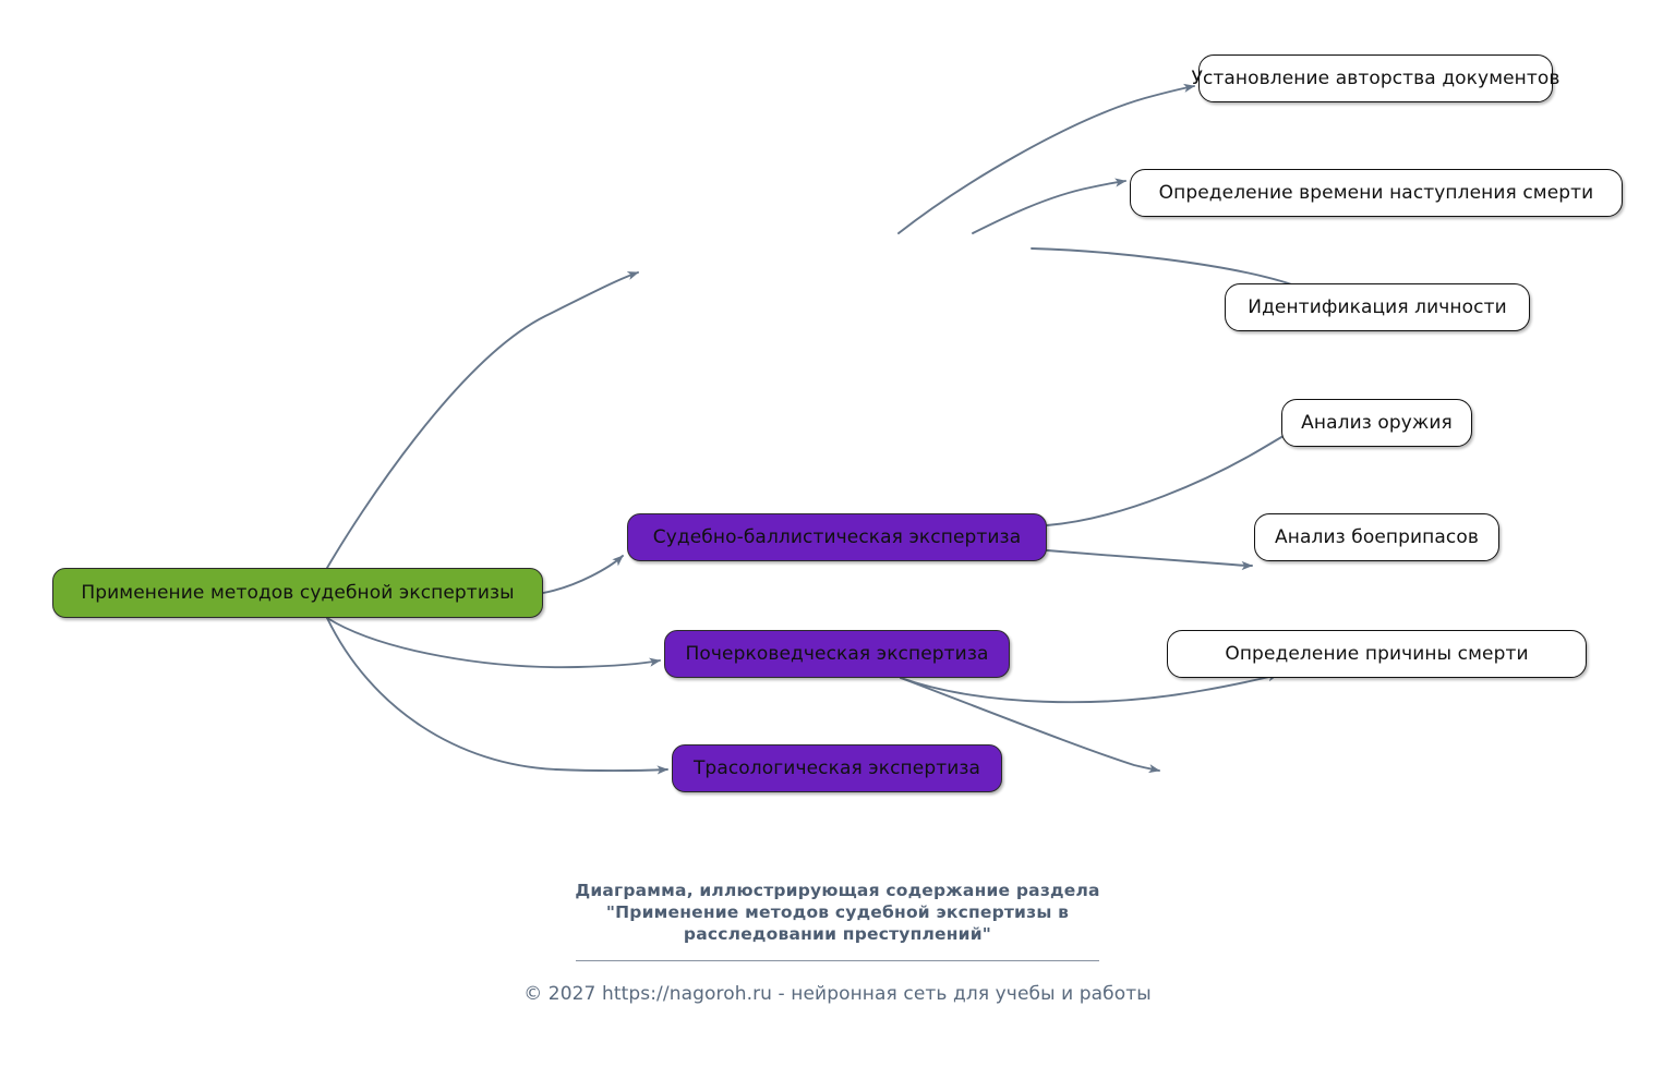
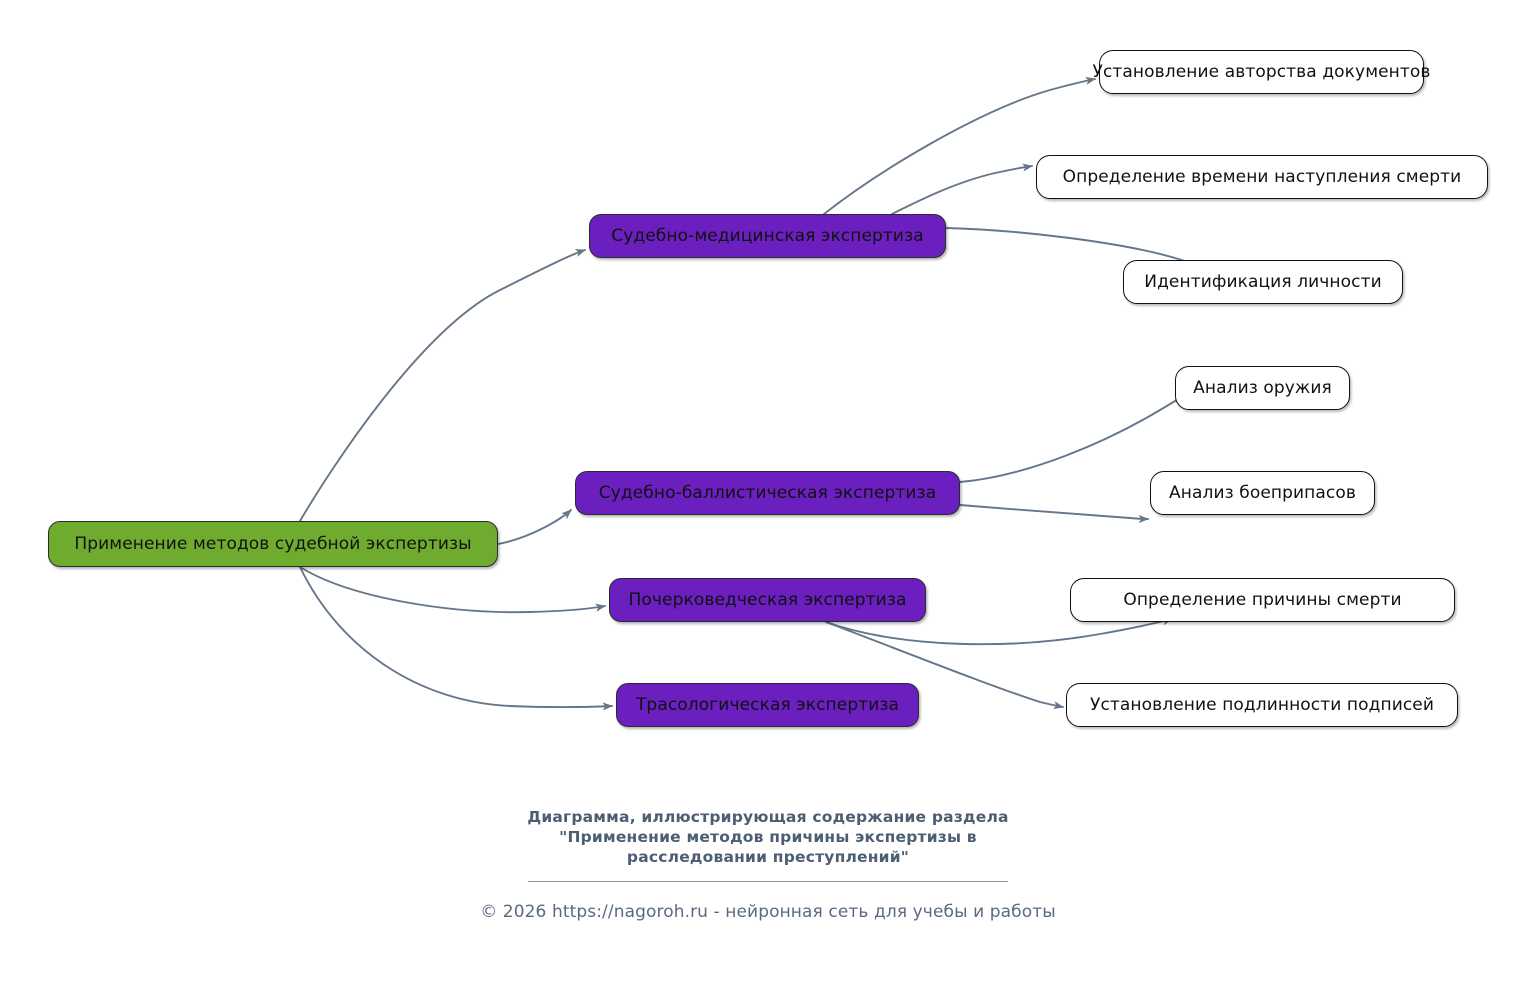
  Применение методов судебной экспертизы
+ Судебно-медицинская экспертиза
  Судебно-баллистическая экспертиза
  Почерковедческая экспертиза
  Трасологическая экспертиза
  Установление авторства документов
  Определение времени наступления смерти
  Идентификация личности
  Анализ оружия
  Анализ боеприпасов
  Определение причины смерти
+ Установление подлинности подписей
  Диаграмма, иллюстрирующая содержание раздела
- "Применение методов судебной экспертизы в
+ "Применение методов причины экспертизы в
  расследовании преступлений"
- © 2027 https://nagoroh.ru - нейронная сеть для учебы и работы
+ © 2026 https://nagoroh.ru - нейронная сеть для учебы и работы
